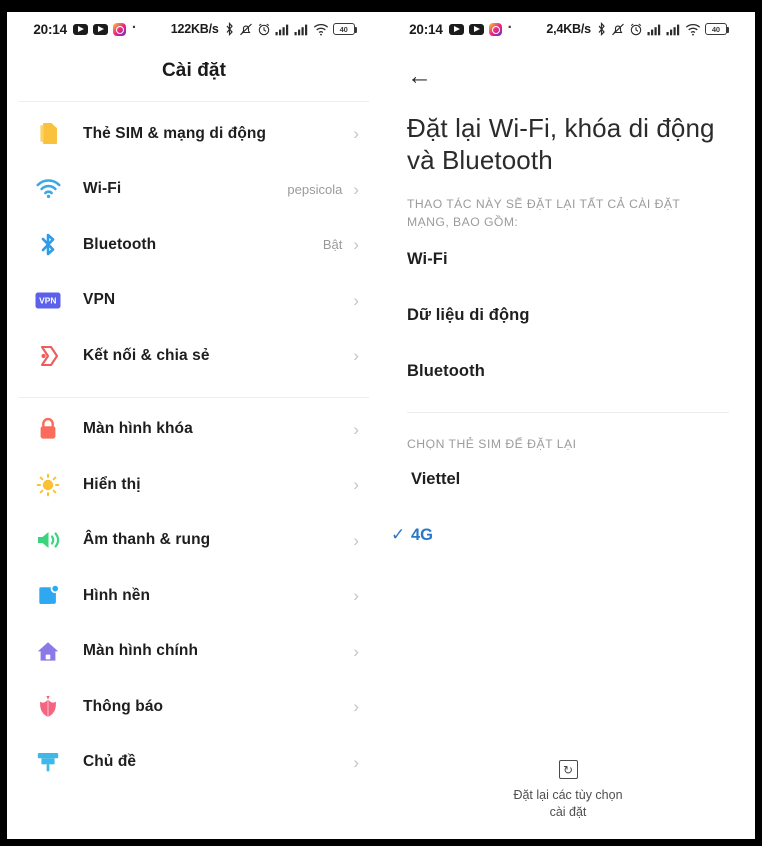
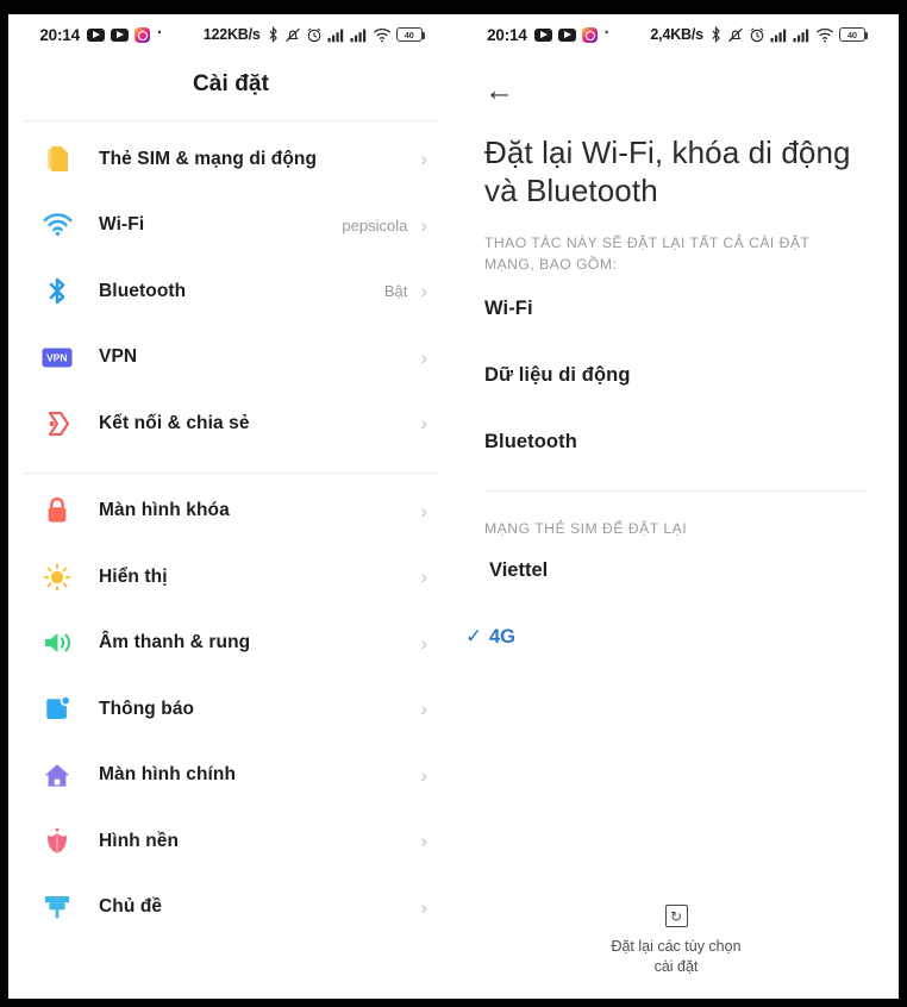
  20:14
  ·
  122KB/s
  40
  Cài đặt
  Thẻ SIM & mạng di động
  ›
  Wi-Fi
  pepsicola
  ›
  Bluetooth
  Bật
  ›
  VPN
  VPN
  ›
  Kết nối & chia sẻ
  ›
  Màn hình khóa
  ›
  Hiển thị
  ›
  Âm thanh & rung
  ›
- Hình nền
+ Thông báo
  ›
  Màn hình chính
  ›
- Thông báo
+ Hình nền
  ›
  Chủ đề
  ›
  20:14
  ·
  2,4KB/s
  40
  ←
  Đặt lại Wi-Fi, khóa di động và Bluetooth
  THAO TÁC NÀY SẼ ĐẶT LẠI TẤT CẢ CÀI ĐẶT MẠNG, BAO GỒM:
  Wi-Fi
  Dữ liệu di động
  Bluetooth
- CHỌN THẺ SIM ĐỂ ĐẶT LẠI
+ MẠNG THẺ SIM ĐỂ ĐẶT LẠI
  Viettel
  ✓
  4G
  ↻
  Đặt lại các tùy chọn
  cài đặt
